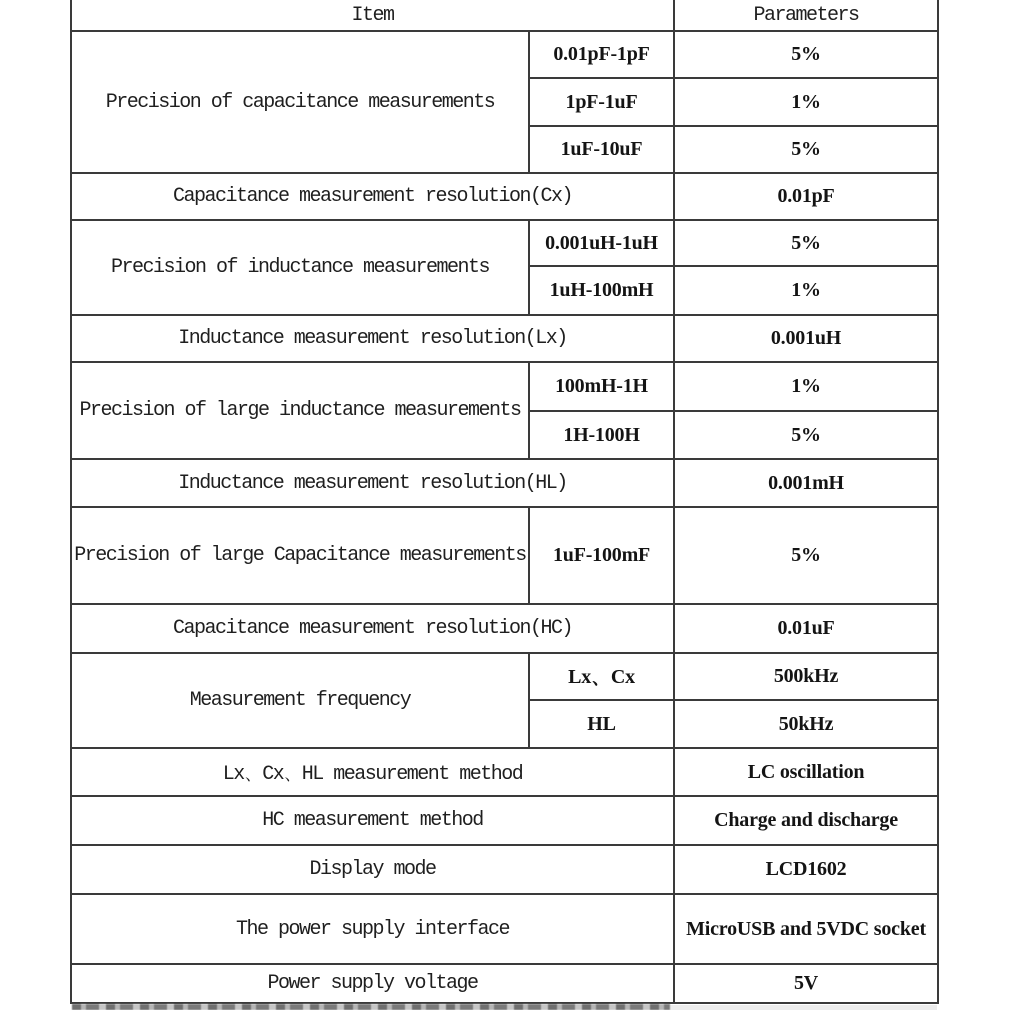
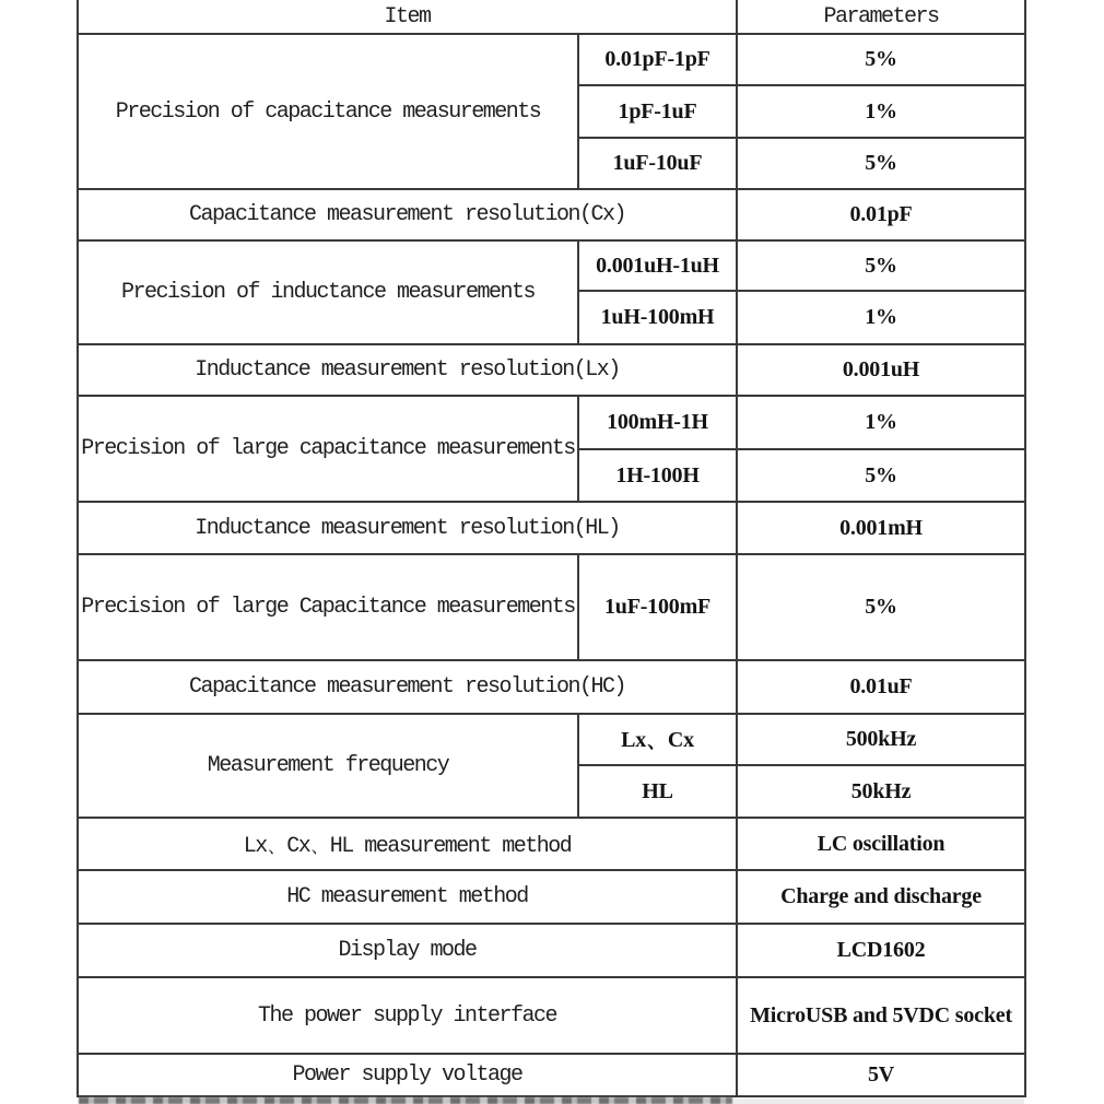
  Item	Parameters
  Precision of capacitance measurements	0.01pF-1pF	5%
  1pF-1uF	1%
  1uF-10uF	5%
  Capacitance measurement resolution(Cx)	0.01pF
  Precision of inductance measurements	0.001uH-1uH	5%
  1uH-100mH	1%
  Inductance measurement resolution(Lx)	0.001uH
- Precision of large inductance measurements	100mH-1H	1%
+ Precision of large capacitance measurements	100mH-1H	1%
  1H-100H	5%
  Inductance measurement resolution(HL)	0.001mH
  Precision of large Capacitance measurements	1uF-100mF	5%
  Capacitance measurement resolution(HC)	0.01uF
  Measurement frequency	Lx、Cx	500kHz
  HL	50kHz
  Lx、Cx、HL measurement method	LC oscillation
  HC measurement method	Charge and discharge
  Display mode	LCD1602
  The power supply interface	MicroUSB and 5VDC socket
  Power supply voltage	5V
